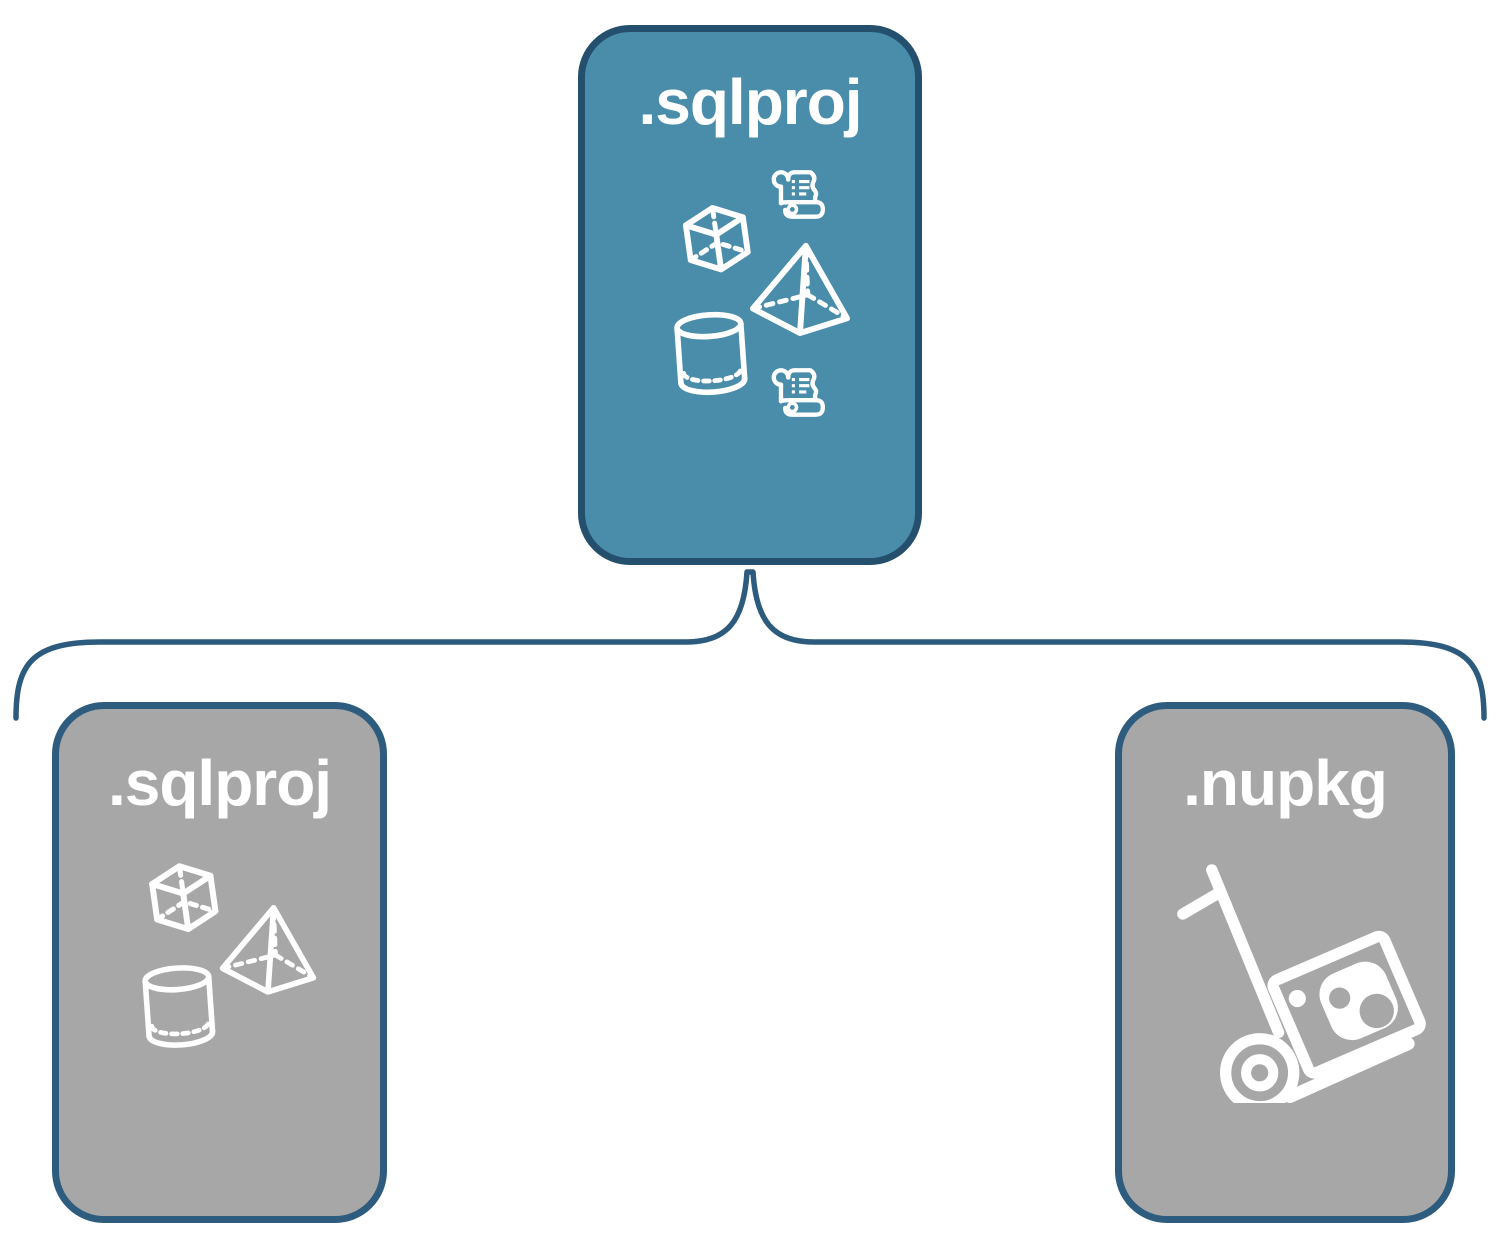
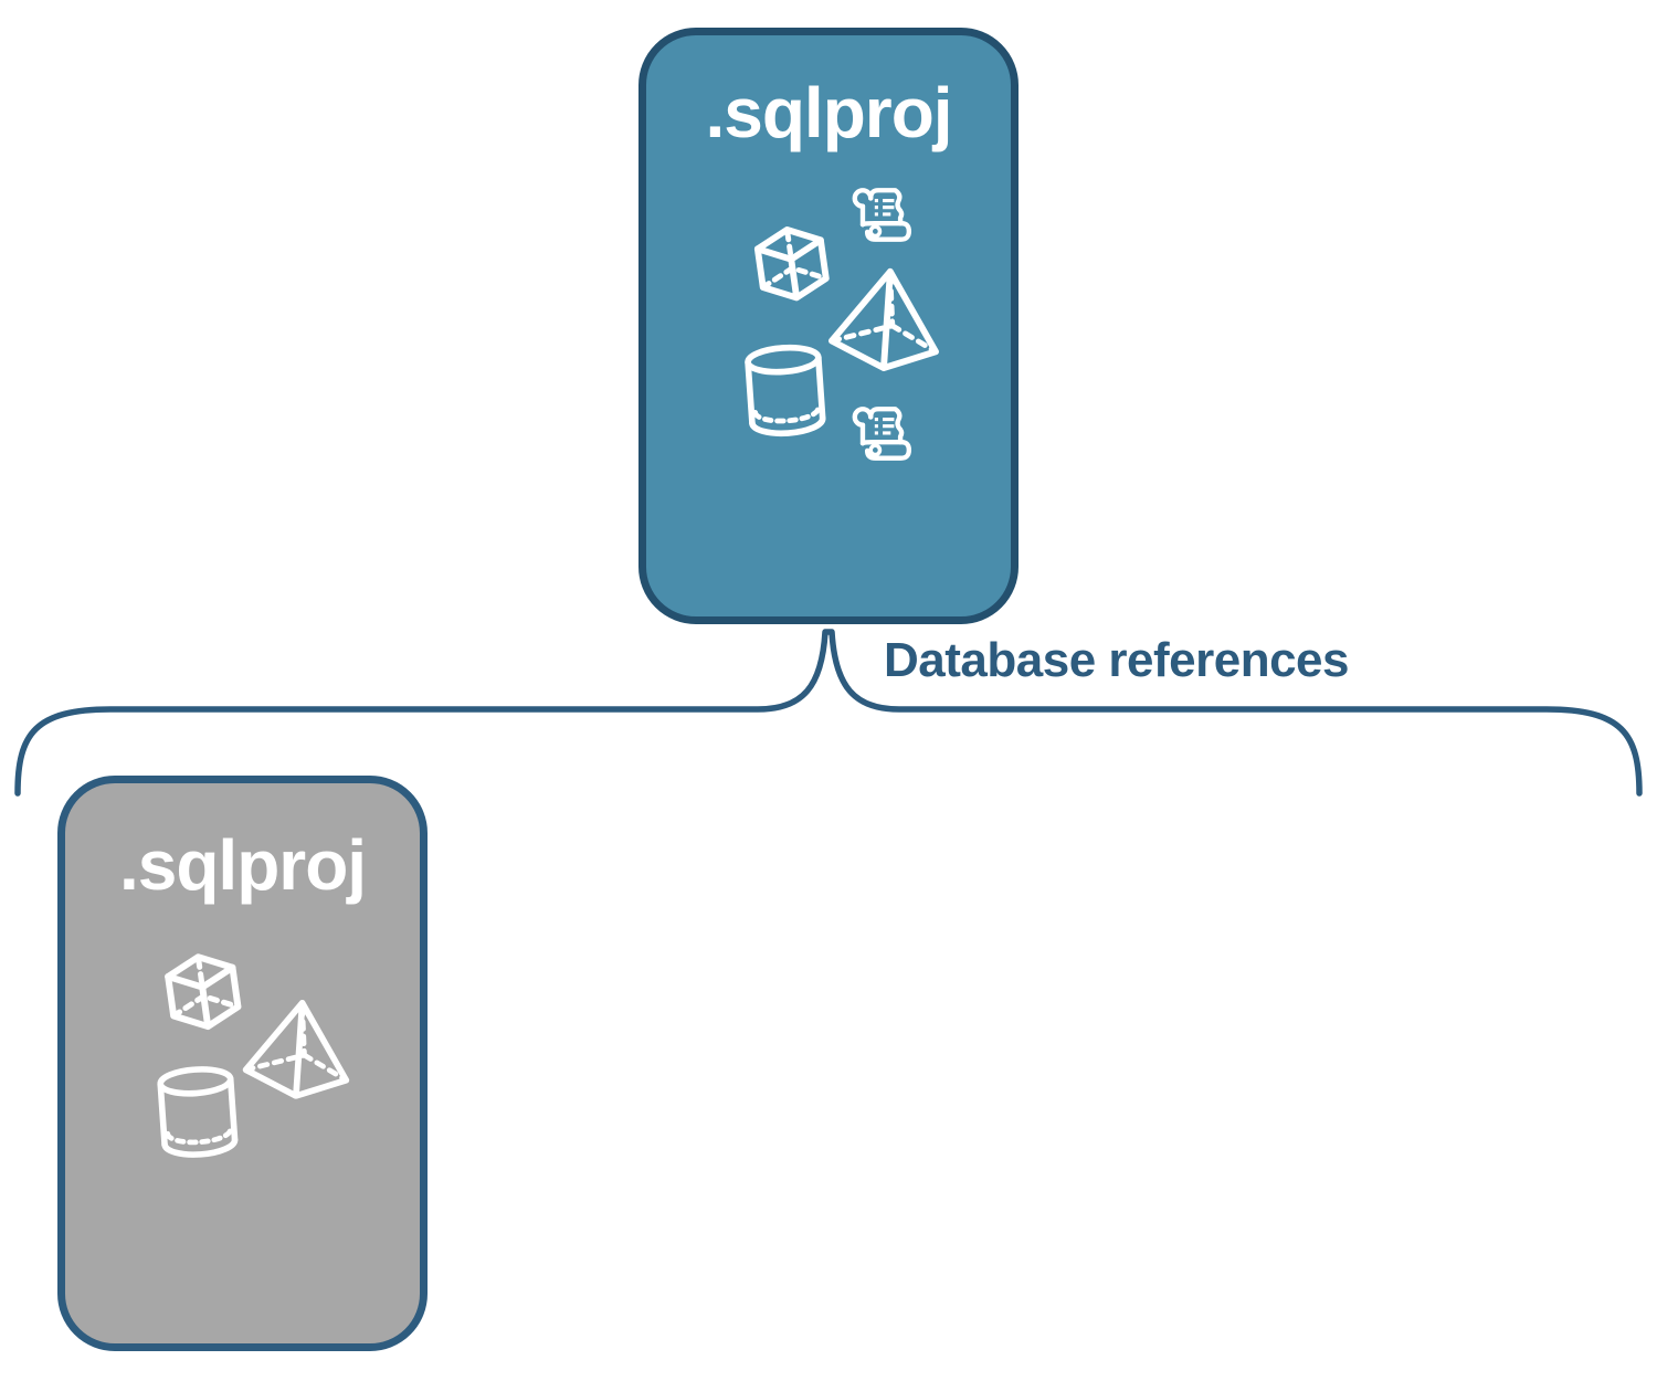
+ Database references
  .sqlproj
  .sqlproj
- .nupkg
